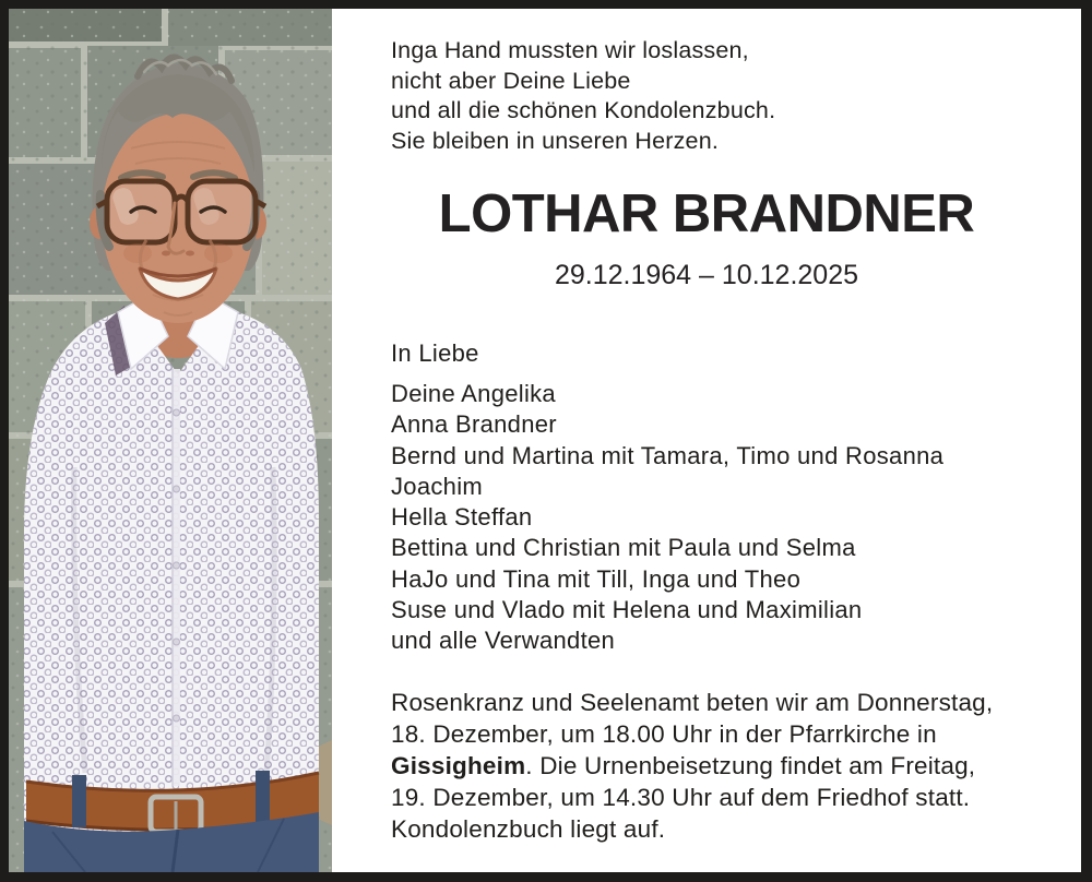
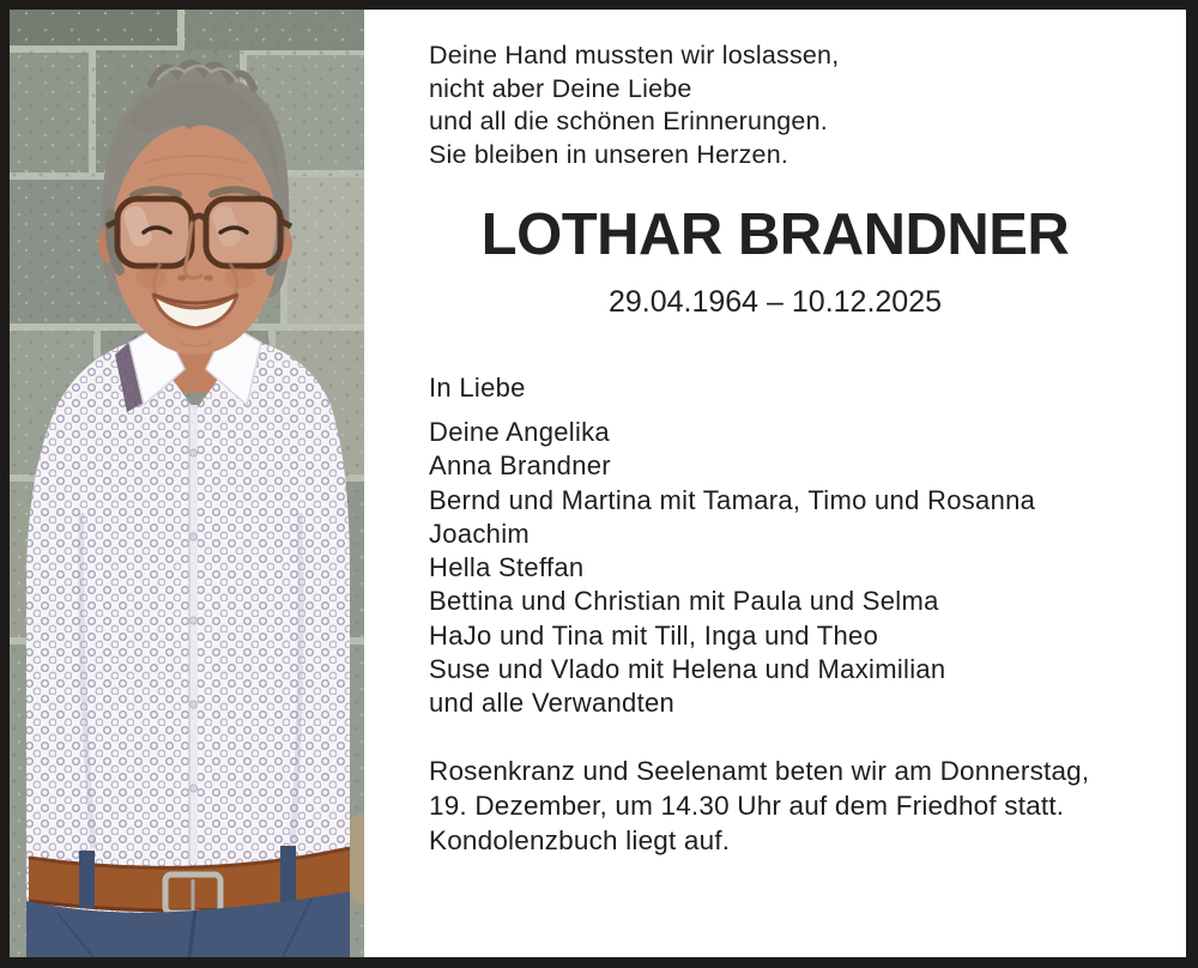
- Inga Hand mussten wir loslassen,
+ Deine Hand mussten wir loslassen,
  nicht aber Deine Liebe
- und all die schönen Kondolenzbuch.
+ und all die schönen Erinnerungen.
  Sie bleiben in unseren Herzen.
  LOTHAR BRANDNER
- 29.12.1964 – 10.12.2025
+ 29.04.1964 – 10.12.2025
  In Liebe
  Deine Angelika
  Anna Brandner
  Bernd und Martina mit Tamara, Timo und Rosanna
  Joachim
  Hella Steffan
  Bettina und Christian mit Paula und Selma
  HaJo und Tina mit Till, Inga und Theo
  Suse und Vlado mit Helena und Maximilian
  und alle Verwandten
  Rosenkranz und Seelenamt beten wir am Donnerstag,
- 18. Dezember, um 18.00 Uhr in der Pfarrkirche in
- Gissigheim. Die Urnenbeisetzung findet am Freitag,
  19. Dezember, um 14.30 Uhr auf dem Friedhof statt.
  Kondolenzbuch liegt auf.
